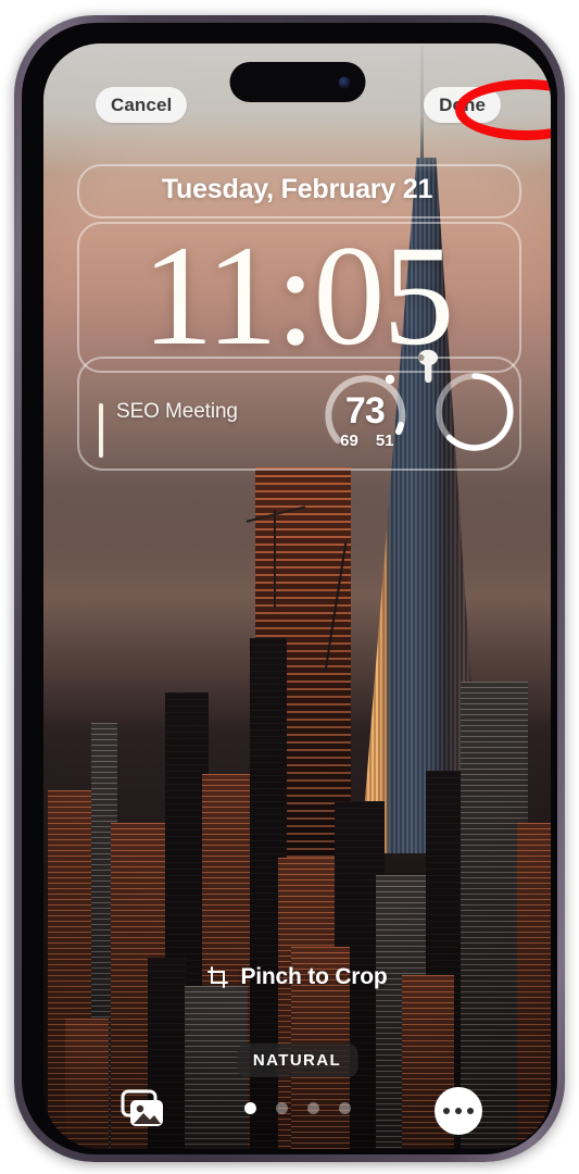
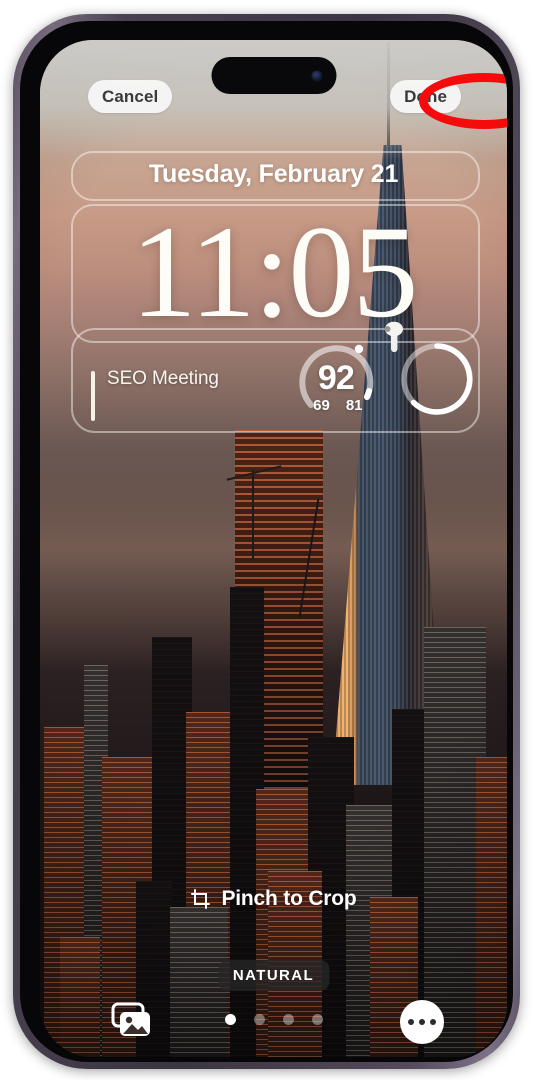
  Cancel
  Done
  Tuesday, February 21
  11:05
  SEO Meeting
- 73
+ 92
  69
- 51
+ 81
  Pinch to Crop
  NATURAL
